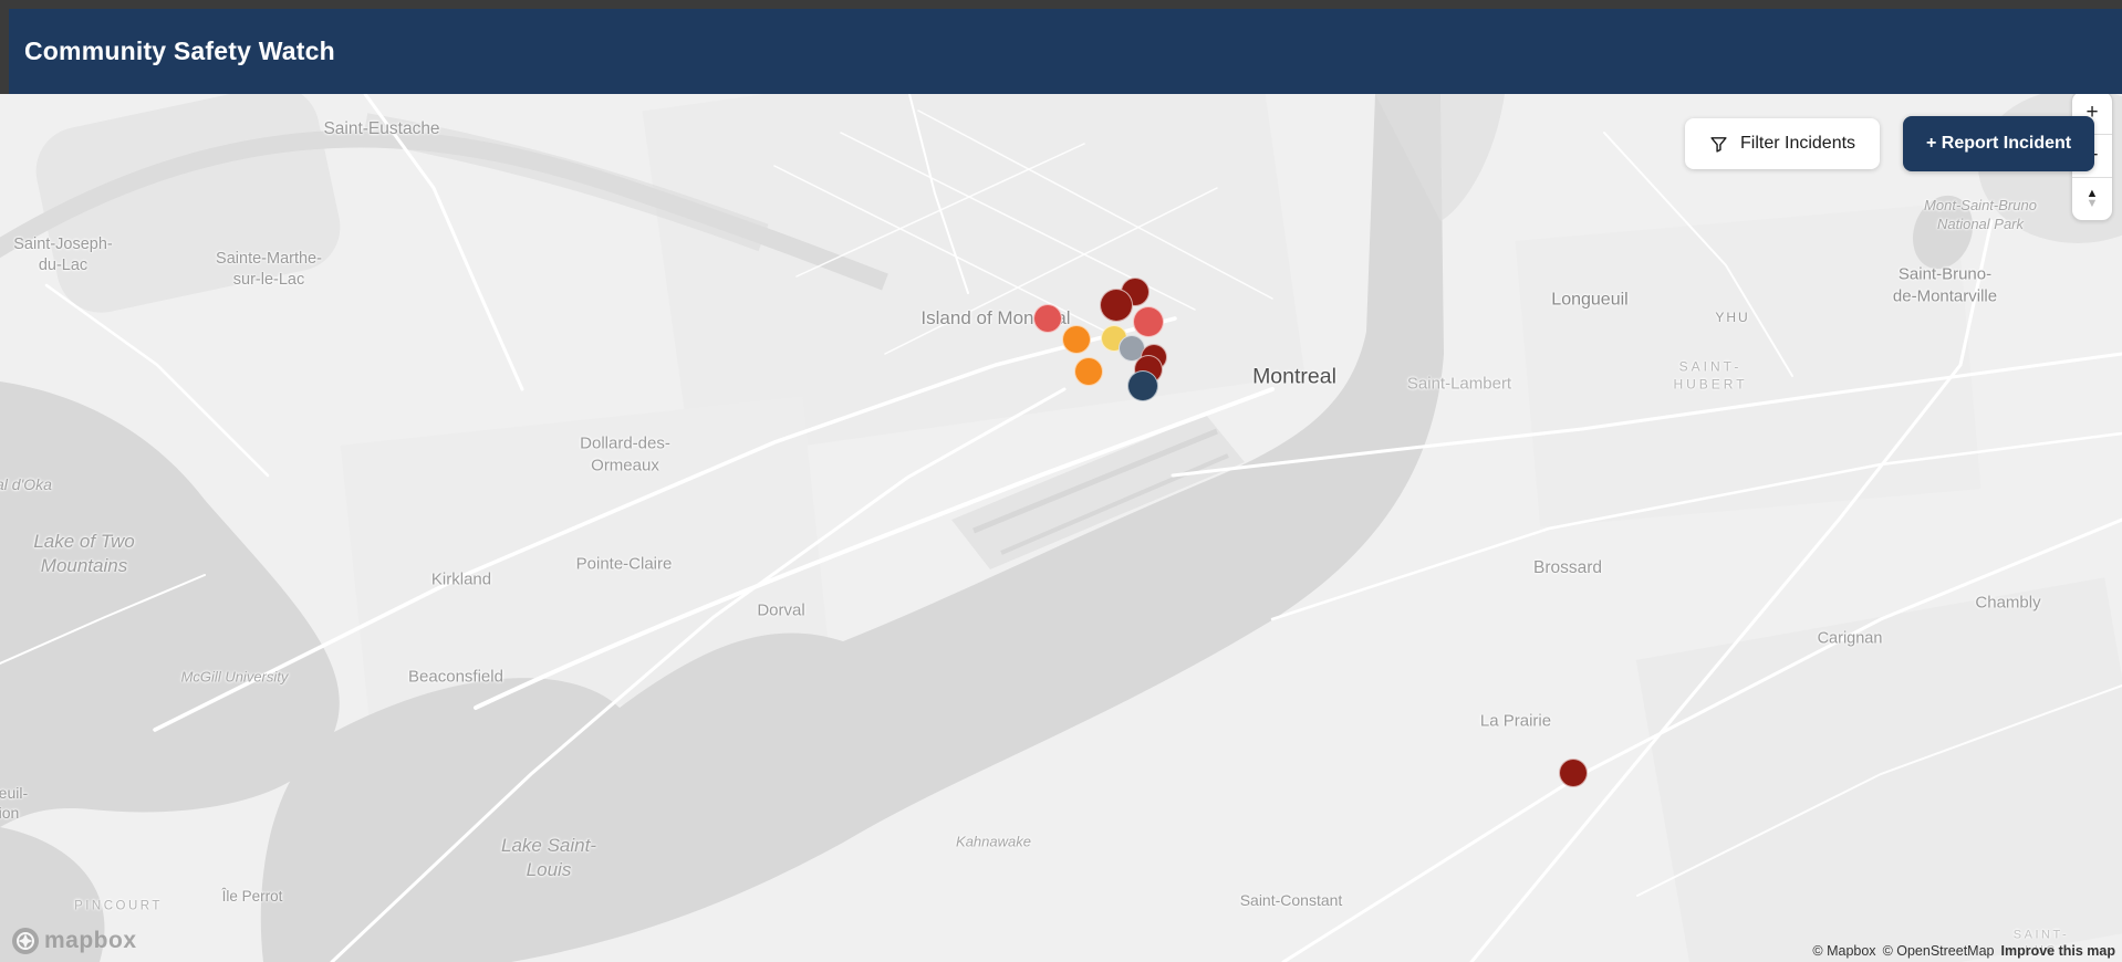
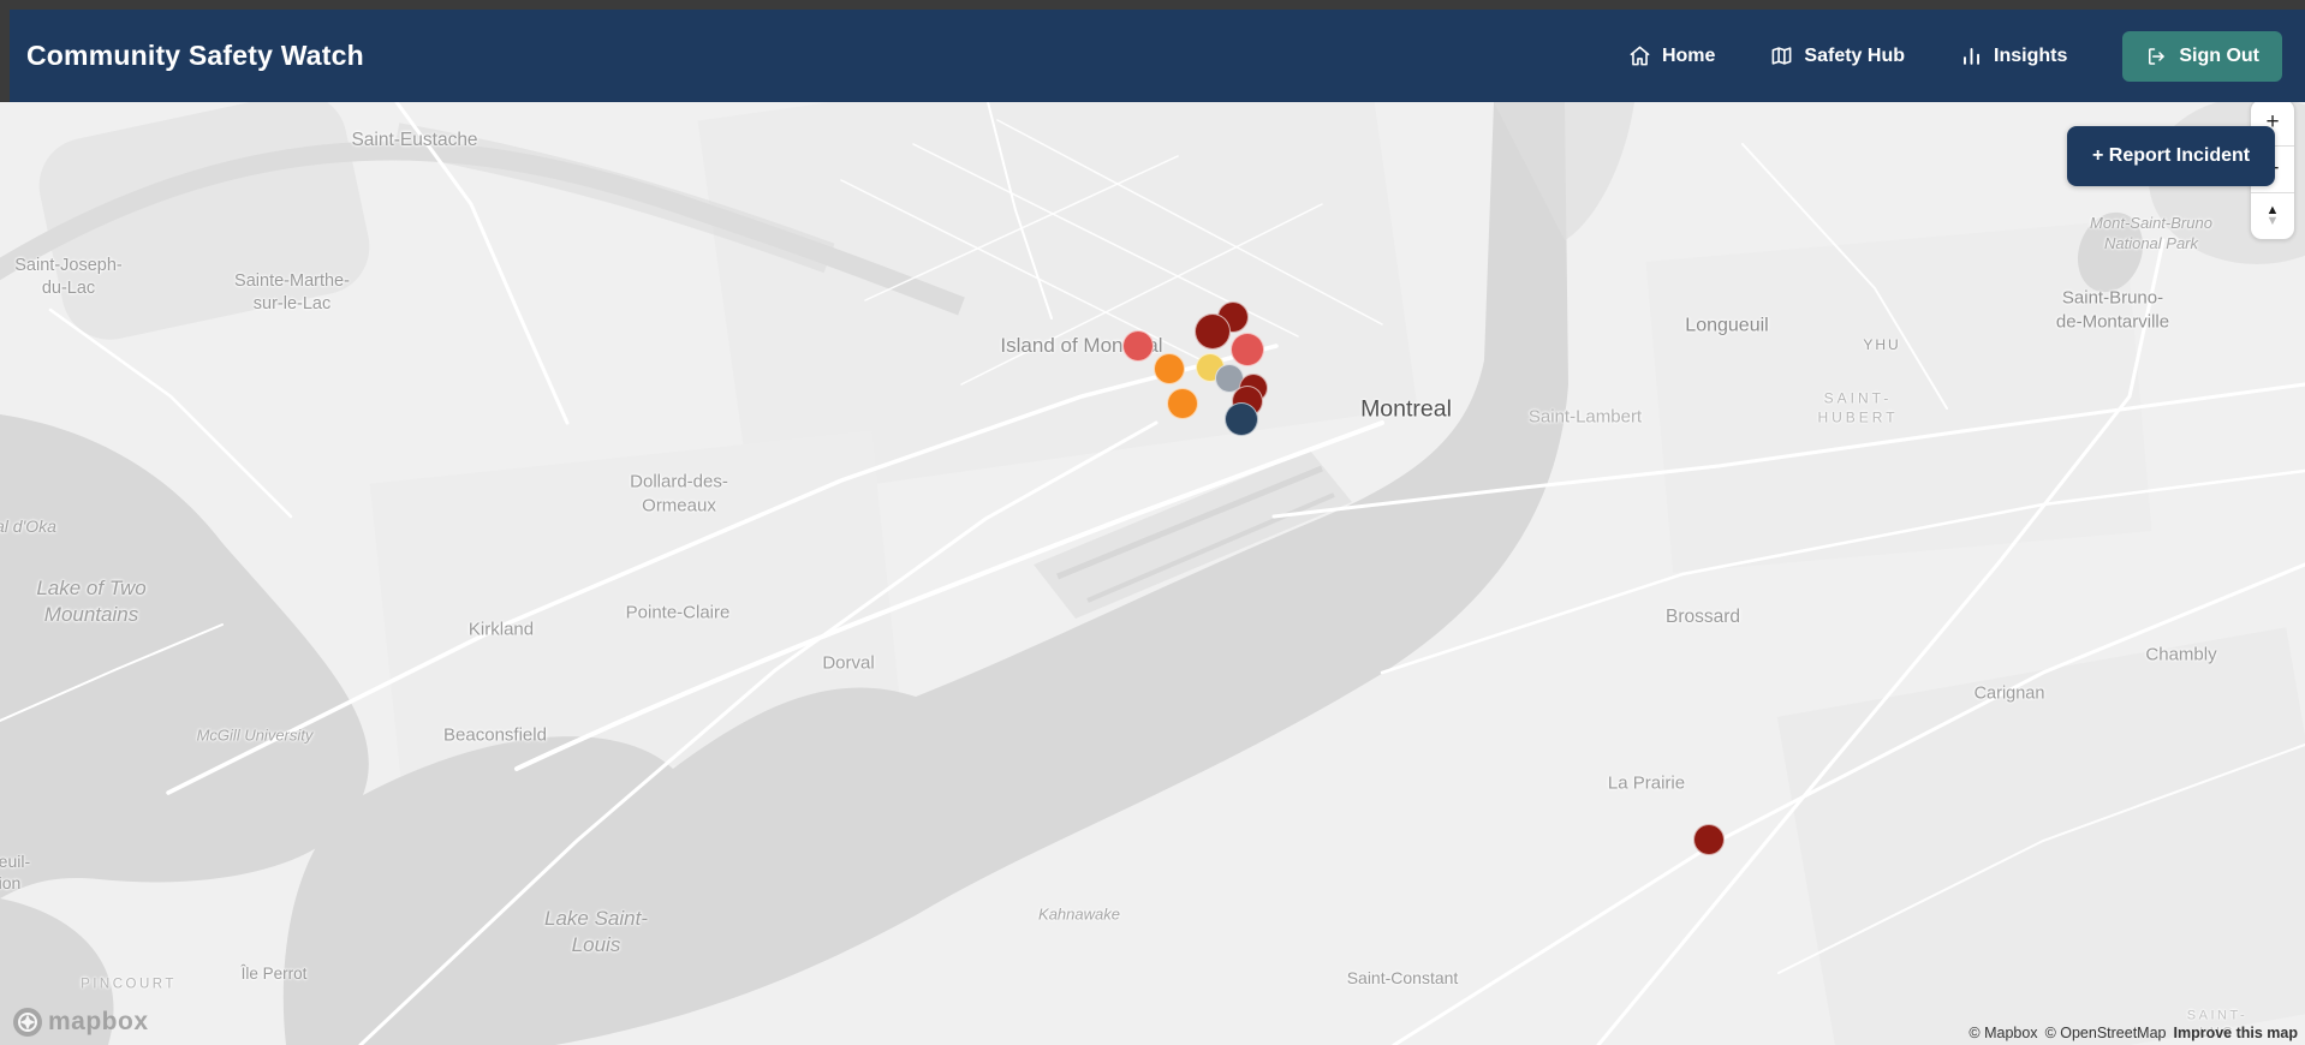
  Saint-Eustache
  Saint-Joseph-
  du-Lac
  Sainte-Marthe-
  sur-le-Lac
  l d'Oka
  Lake of Two
  Mountains
  Dollard-des-
  Ormeaux
  Kirkland
  Pointe-Claire
  Dorval
  McGill University
  Beaconsfield
  Island of Monl
  Montreal
  Saint-Lambert
  Longueuil
  YHU
  SAINT-
  HUBERT
  Mont-Saint-Bruno
  National Park
  Saint-Bruno-
  de-Montarville
  Brossard
  Chambly
  Carignan
  La Prairie
  Lake Saint-
  Louis
  Kahnawake
  Saint-Constant
  Île Perrot
  PINCOURT
  euil-
  ion
  SAINT-LUC
- Filter Incidents
  + Report Incident
  +
  ▲
  ▼
  mapbox
  © Mapbox
  © OpenStreetMap
  Improve this map
  Community Safety Watch
+ Home
+ Safety Hub
+ Insights
+ Sign Out
